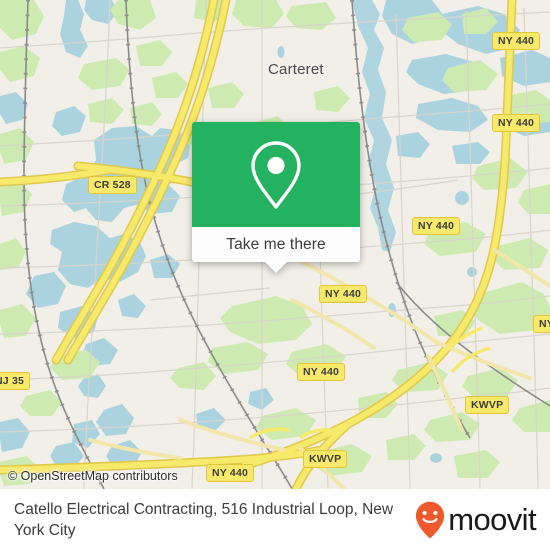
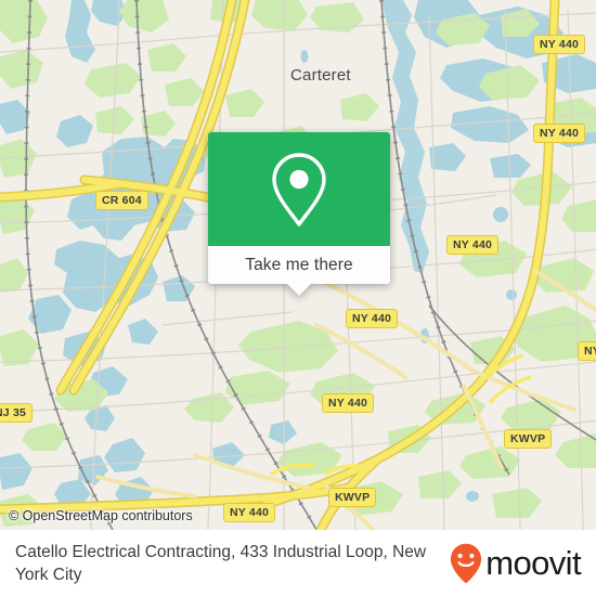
  Carteret
  NY 440
  NY 440
  NY 440
  NY 440
  NY 440
  NY 440
- CR 528
+ CR 604
  J 35
  KWVP
  KWVP
  © OpenStreetMap contributors
  Take me there
- Catello Electrical Contracting, 516 Industrial Loop, New York City
+ Catello Electrical Contracting, 433 Industrial Loop, New York City
  moovit
